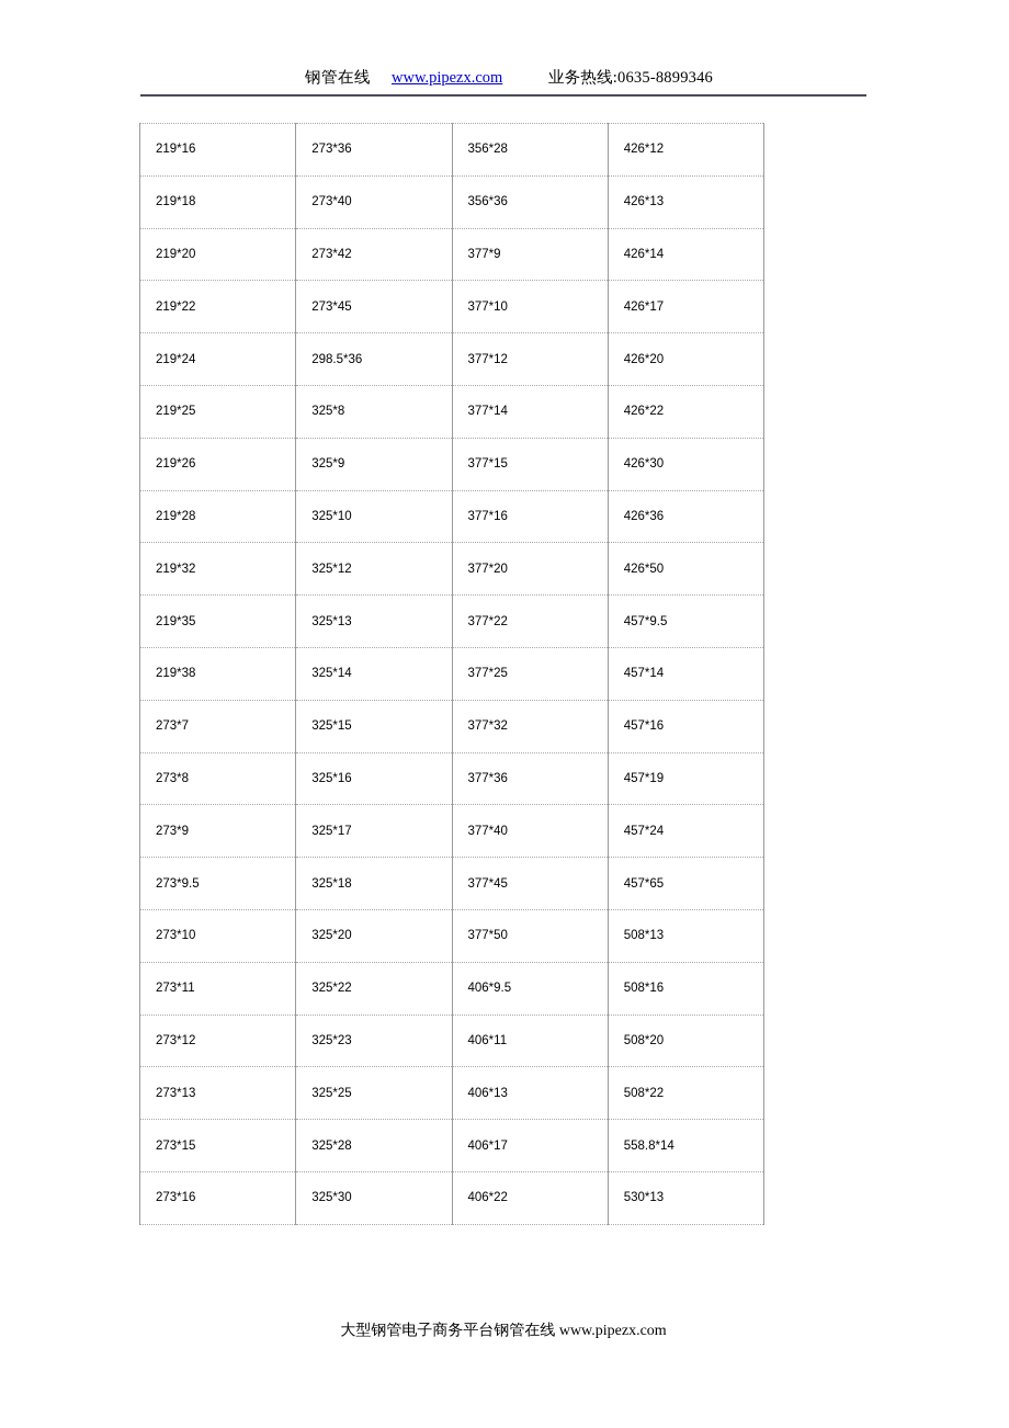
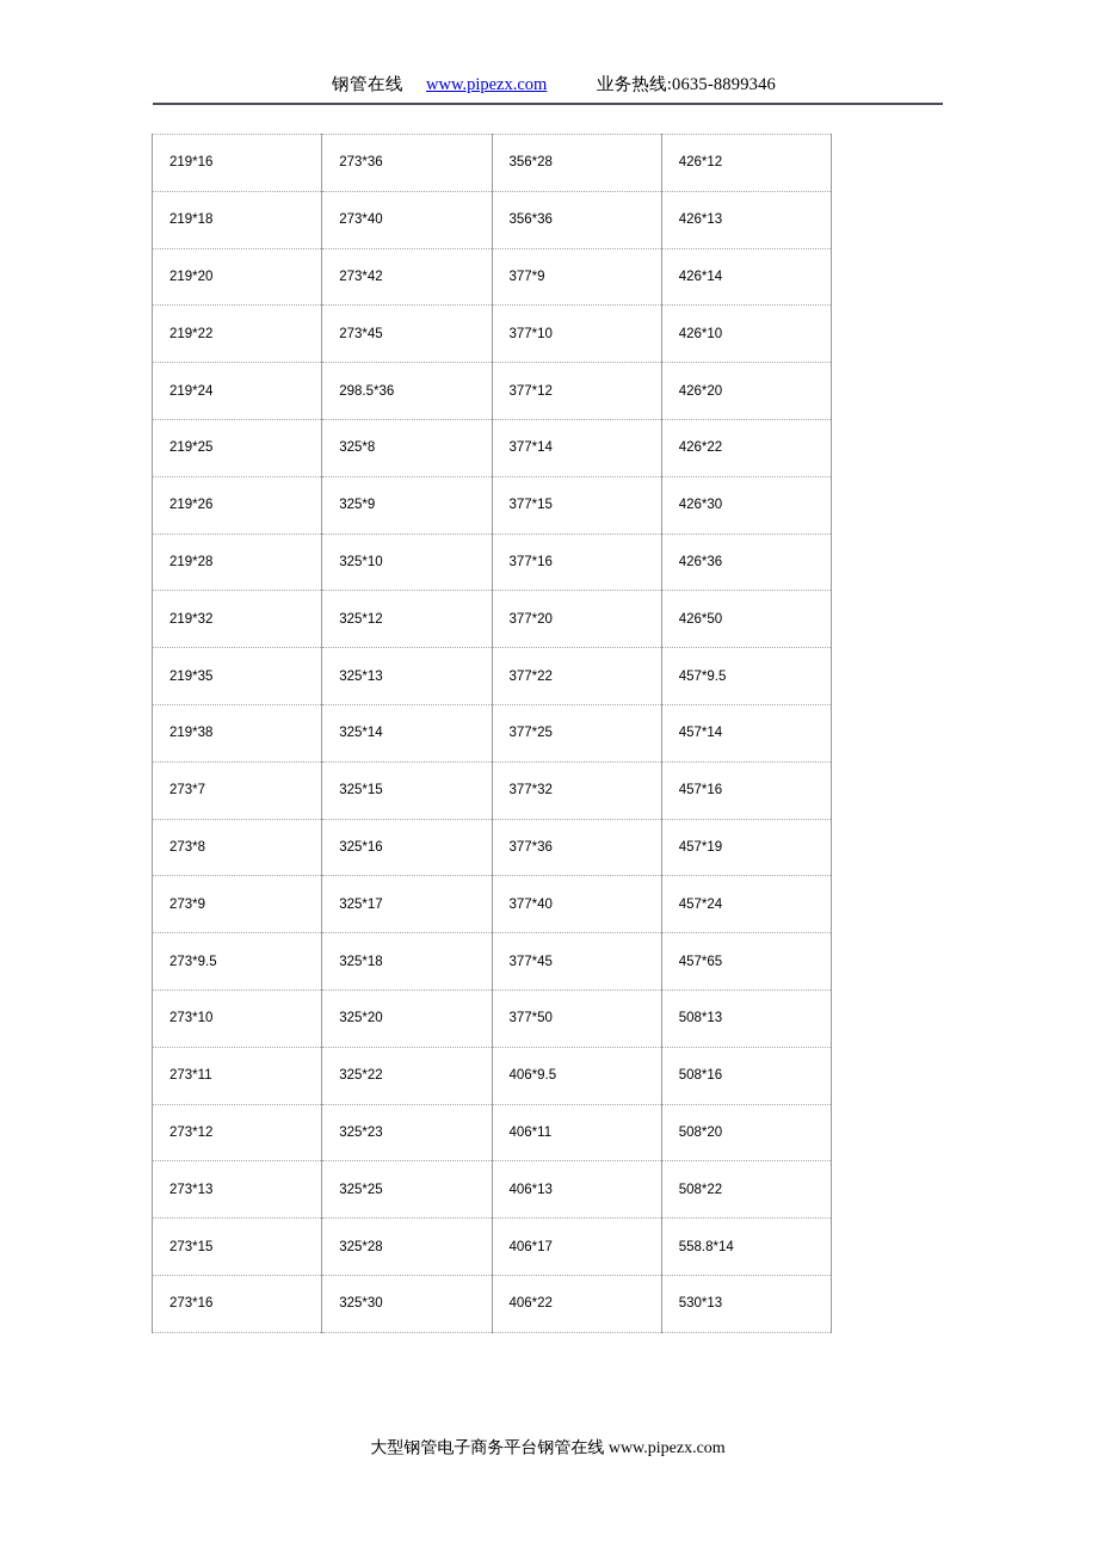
  钢管在线
  www.pipezx.com
  业务热线:0635-8899346
  219*16	273*36	356*28	426*12
  219*18	273*40	356*36	426*13
  219*20	273*42	377*9	426*14
- 219*22	273*45	377*10	426*17
+ 219*22	273*45	377*10	426*10
  219*24	298.5*36	377*12	426*20
  219*25	325*8	377*14	426*22
  219*26	325*9	377*15	426*30
  219*28	325*10	377*16	426*36
  219*32	325*12	377*20	426*50
  219*35	325*13	377*22	457*9.5
  219*38	325*14	377*25	457*14
  273*7	325*15	377*32	457*16
  273*8	325*16	377*36	457*19
  273*9	325*17	377*40	457*24
  273*9.5	325*18	377*45	457*65
  273*10	325*20	377*50	508*13
  273*11	325*22	406*9.5	508*16
  273*12	325*23	406*11	508*20
  273*13	325*25	406*13	508*22
  273*15	325*28	406*17	558.8*14
  273*16	325*30	406*22	530*13
  大型钢管电子商务平台钢管在线 www.pipezx.com
